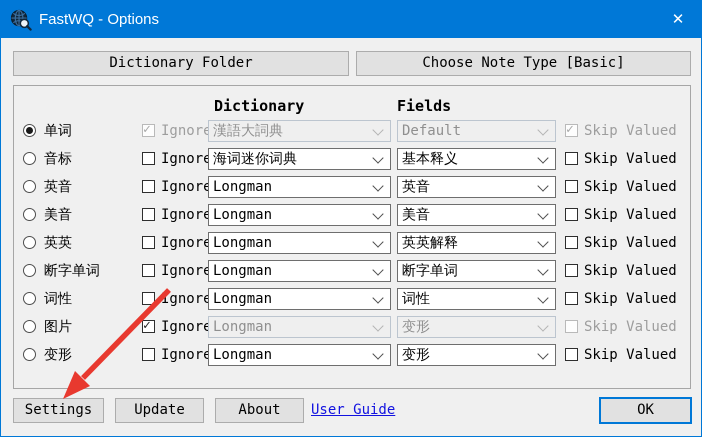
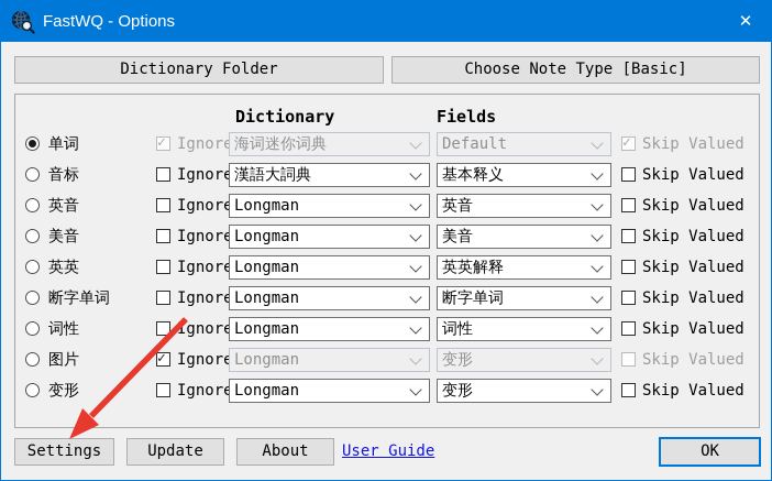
  FastWQ - Options
  ✕
  Dictionary Folder
  Choose Note Type [Basic]
  Dictionary
  Fields
  单词
  Ignor
- 漢語大詞典
+ 海词迷你词典
  Default
  Skip Valued
  音标
  Ignor
- 海词迷你词典
+ 漢語大詞典
  基本释义
  Skip Valued
  英音
  Ignor
  Longman
  英音
  Skip Valued
  美音
  Ignor
  Longman
  美音
  Skip Valued
  英英
  Ignor
  Longman
  英英解释
  Skip Valued
  断字单词
  Ignor
  Longman
  断字单词
  Skip Valued
  词性
  Ignor
  Longman
  词性
  Skip Valued
  图片
  Ignor
  Longman
  变形
  Skip Valued
  变形
  Ignor
  Longman
  变形
  Skip Valued
  Settings
  Update
  About
  User Guide
  OK
